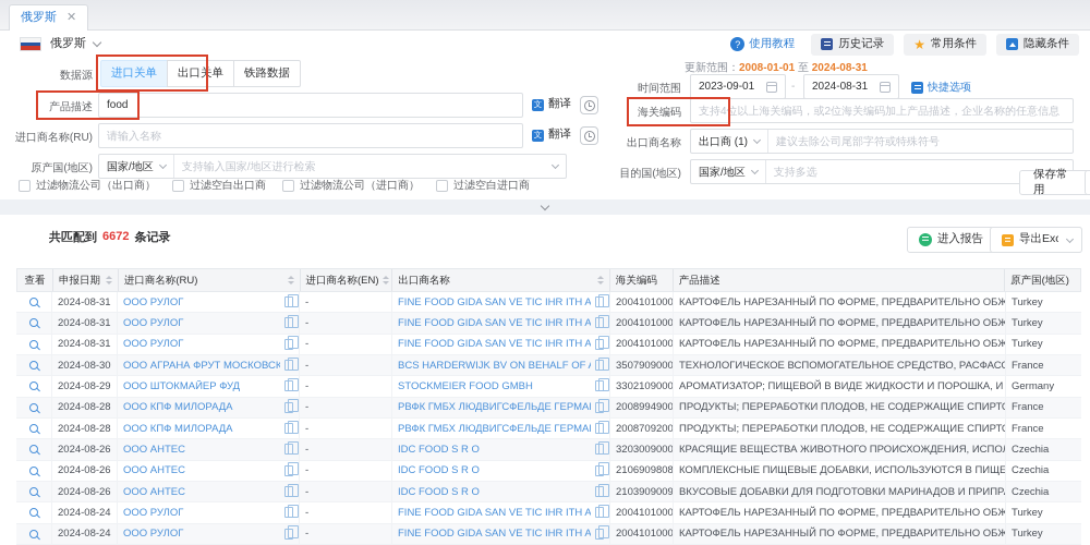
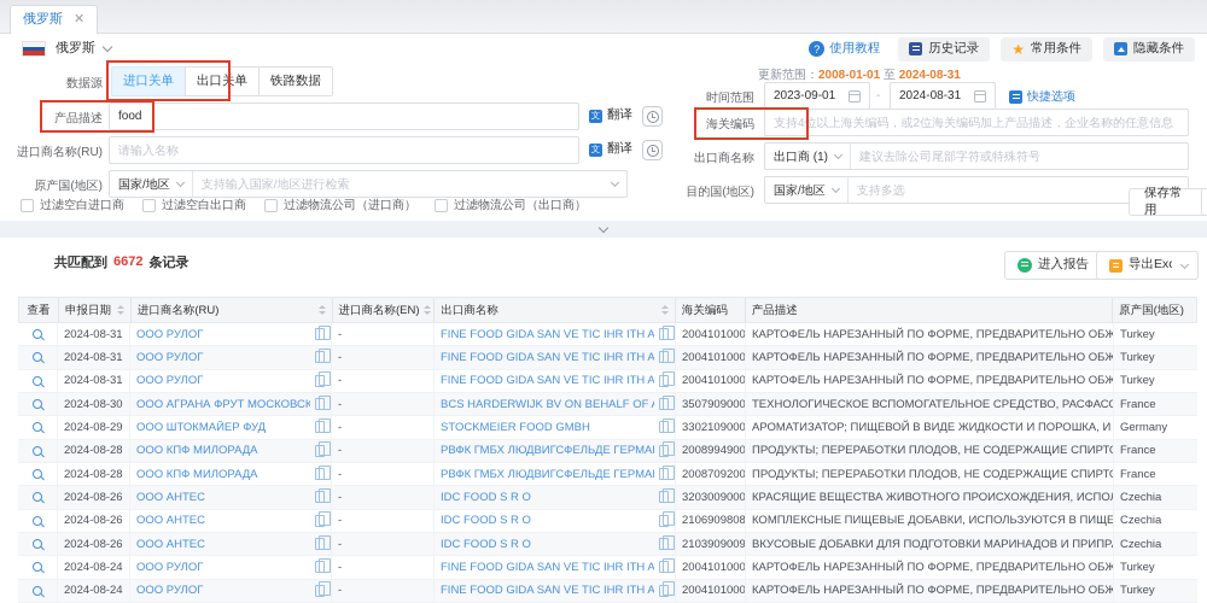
  俄罗斯
  ✕
  俄罗斯
  ?
  使用教程
  历史记录
  常用条件
  隐藏条件
  数据源
  进口关单
  出口关单
  铁路数据
  更新范围：2008-01-01 至 2024-08-31
  时间范围
  2023-09-01
  -
  2024-08-31
  快捷选项
  产品描述
  food
  翻译
  海关编码
  支持4位以上海关编码，或2位海关编码加上产品描述，企业名称的任意信息
  进口商名称(RU)
  请输入名称
  翻译
  出口商名称
  出口商 (1)
  建议去除公司尾部字符或特殊符号
  原产国(地区)
  国家/地区
  支持输入国家/地区进行检索
  目的国(地区)
  国家/地区
  支持多选
- 过滤物流公司（出口商）
+ 过滤空白进口商
  过滤空白出口商
  过滤物流公司（进口商）
- 过滤空白进口商
+ 过滤物流公司（出口商）
  保存常用
  共匹配到
  6672
  条记录
  进入报告
  查看
  申报日期
  进口商名称(RU)
  进口商名称(EN)
  出口商名称
  海关编码
  产品描述
  原产国(地区)
  2024-08-31
  ООО РУЛОГ
  -
  FINE FOOD GIDA SAN VE TIC IHR ITH A
  2004101000
  КАРТОФЕЛЬ НАРЕЗАННЫЙ ПО ФОРМЕ, ПРЕДВАРИТЕЛЬНО ОБЖ
  Turkey
  2024-08-31
  ООО РУЛОГ
  -
  FINE FOOD GIDA SAN VE TIC IHR ITH A
  2004101000
  КАРТОФЕЛЬ НАРЕЗАННЫЙ ПО ФОРМЕ, ПРЕДВАРИТЕЛЬНО ОБЖ
  Turkey
  2024-08-31
  ООО РУЛОГ
  -
  FINE FOOD GIDA SAN VE TIC IHR ITH A
  2004101000
  КАРТОФЕЛЬ НАРЕЗАННЫЙ ПО ФОРМЕ, ПРЕДВАРИТЕЛЬНО ОБЖ
  Turkey
  2024-08-30
  ООО АГРАНА ФРУТ МОСКОВСК
  -
  BCS HARDERWIJK BV ON BEHALF OF
  3507909000
  ТЕХНОЛОГИЧЕСКОЕ ВСПОМОГАТЕЛЬНОЕ СРЕДСТВО, РАСФАСО
  France
  2024-08-29
  ООО ШТОКМАЙЕР ФУД
  -
  STOCKMEIER FOOD GMBH
  3302109000
  АРОМАТИЗАТОР; ПИЩЕВОЙ В ВИДЕ ЖИДКОСТИ И ПОРОШКА, И
  Germany
  2024-08-28
  ООО КПФ МИЛОРАДА
  -
  РВФК ГМБХ ЛЮДВИГСФЕЛЬДЕ ГЕРМА
  2008994900
  ПРОДУКТЫ; ПЕРЕРАБОТКИ ПЛОДОВ, НЕ СОДЕРЖАЩИЕ СПИРТО
  France
  2024-08-28
  ООО КПФ МИЛОРАДА
  -
  РВФК ГМБХ ЛЮДВИГСФЕЛЬДЕ ГЕРМА
  2008709200
  ПРОДУКТЫ; ПЕРЕРАБОТКИ ПЛОДОВ, НЕ СОДЕРЖАЩИЕ СПИРТО
  France
  2024-08-26
  ООО АНТЕС
  -
  IDC FOOD S R O
  3203009000
  КРАСЯЩИЕ ВЕЩЕСТВА ЖИВОТНОГО ПРОИСХОЖДЕНИЯ, ИСПОЛ
  Czechia
  2024-08-26
  ООО АНТЕС
  -
  IDC FOOD S R O
  2106909808
  КОМПЛЕКСНЫЕ ПИЩЕВЫЕ ДОБАВКИ, ИСПОЛЬЗУЮТСЯ В ПИЩЕ
  Czechia
  2024-08-26
  ООО АНТЕС
  -
  IDC FOOD S R O
  2103909009
  ВКУСОВЫЕ ДОБАВКИ ДЛЯ ПОДГОТОВКИ МАРИНАДОВ И ПРИПР
  Czechia
  2024-08-24
  ООО РУЛОГ
  -
  FINE FOOD GIDA SAN VE TIC IHR ITH A
  2004101000
  КАРТОФЕЛЬ НАРЕЗАННЫЙ ПО ФОРМЕ, ПРЕДВАРИТЕЛЬНО ОБЖ
  Turkey
  2024-08-24
  ООО РУЛОГ
  -
  FINE FOOD GIDA SAN VE TIC IHR ITH A
  2004101000
  КАРТОФЕЛЬ НАРЕЗАННЫЙ ПО ФОРМЕ, ПРЕДВАРИТЕЛЬНО ОБЖ
  Turkey
